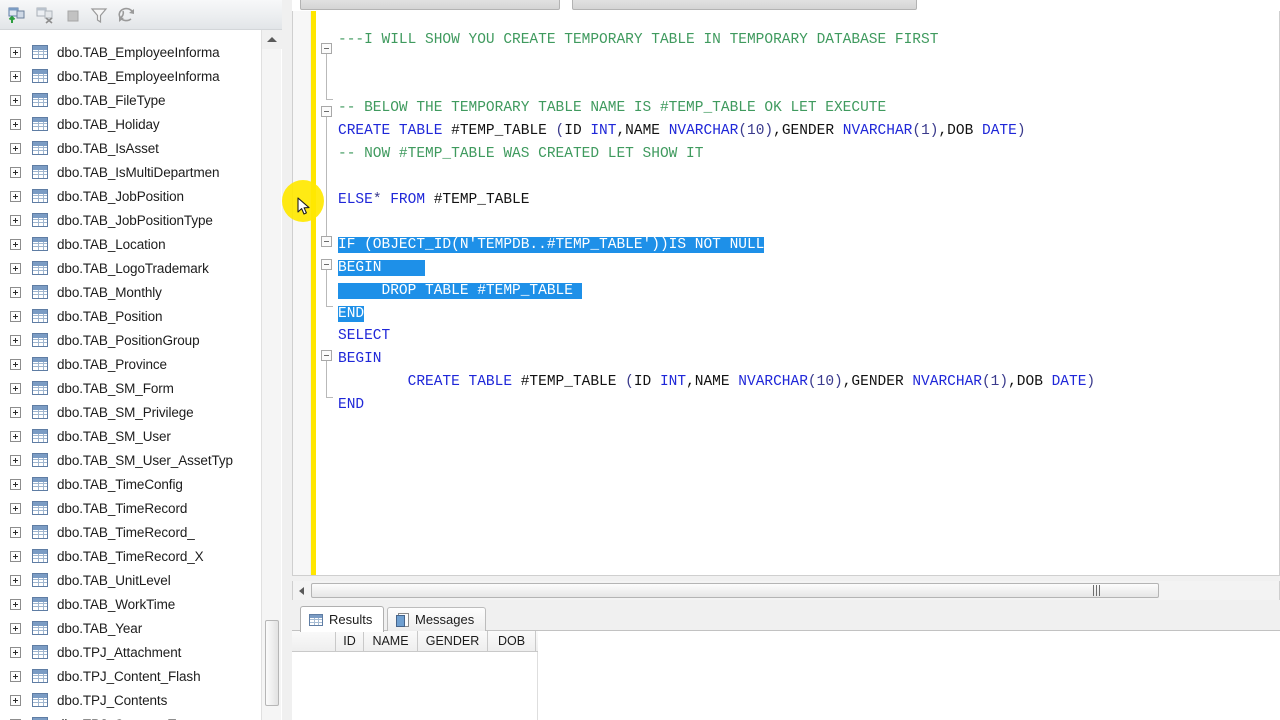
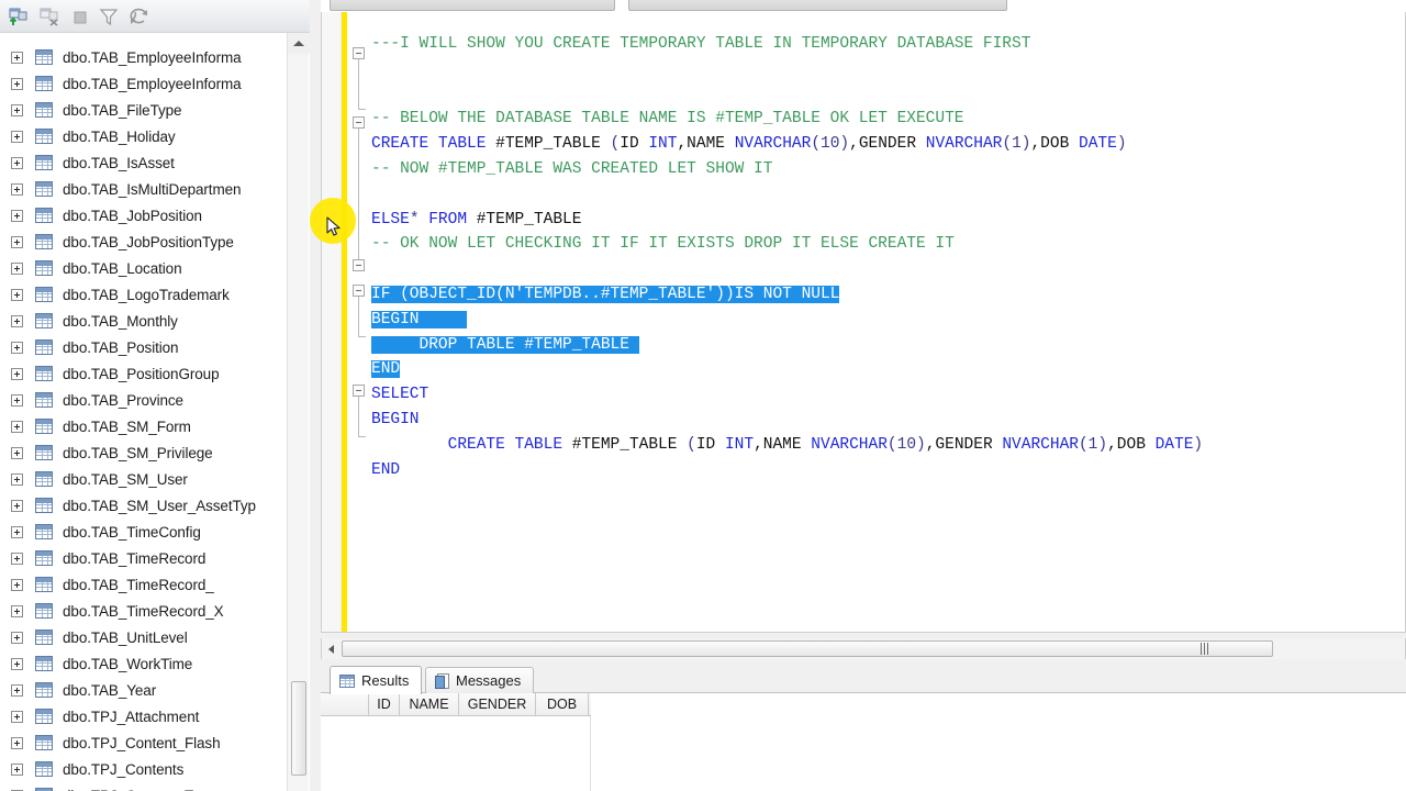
  dbo.TAB_EmployeeInforma
  dbo.TAB_EmployeeInforma
  dbo.TAB_FileType
  dbo.TAB_Holiday
  dbo.TAB_IsAsset
  dbo.TAB_IsMultiDepartmen
  dbo.TAB_JobPosition
  dbo.TAB_JobPositionType
  dbo.TAB_Location
  dbo.TAB_LogoTrademark
  dbo.TAB_Monthly
  dbo.TAB_Position
  dbo.TAB_PositionGroup
  dbo.TAB_Province
  dbo.TAB_SM_Form
  dbo.TAB_SM_Privilege
  dbo.TAB_SM_User
  dbo.TAB_SM_User_AssetTyp
  dbo.TAB_TimeConfig
  dbo.TAB_TimeRecord
  dbo.TAB_TimeRecord_
  dbo.TAB_TimeRecord_X
  dbo.TAB_UnitLevel
  dbo.TAB_WorkTime
  dbo.TAB_Year
  dbo.TPJ_Attachment
  dbo.TPJ_Content_Flash
  dbo.TPJ_Contents
  ---I WILL SHOW YOU CREATE TEMPORARY TABLE IN TEMPORARY DATABASE FIRST
- -- BELOW THE TEMPORARY TABLE NAME IS #TEMP_TABLE OK LET EXECUTE
+ -- BELOW THE DATABASE TABLE NAME IS #TEMP_TABLE OK LET EXECUTE
  CREATE TABLE #TEMP_TABLE (ID INT,NAME NVARCHAR(10),GENDER NVARCHAR(1),DOB DATE)
  -- NOW #TEMP_TABLE WAS CREATED LET SHOW IT
  ELSE* FROM #TEMP_TABLE
+ -- OK NOW LET CHECKING IT IF IT EXISTS DROP IT ELSE CREATE IT
  IF (OBJECT_ID(N'TEMPDB..#TEMP_TABLE'))IS NOT NULL
  BEGIN
  DROP TABLE #TEMP_TABLE
  END
  SELECT
  BEGIN
  CREATE TABLE #TEMP_TABLE (ID INT,NAME NVARCHAR(10),GENDER NVARCHAR(1),DOB DATE)
  END
  Results
  Messages
  ID
  NAME
  GENDER
  DOB
